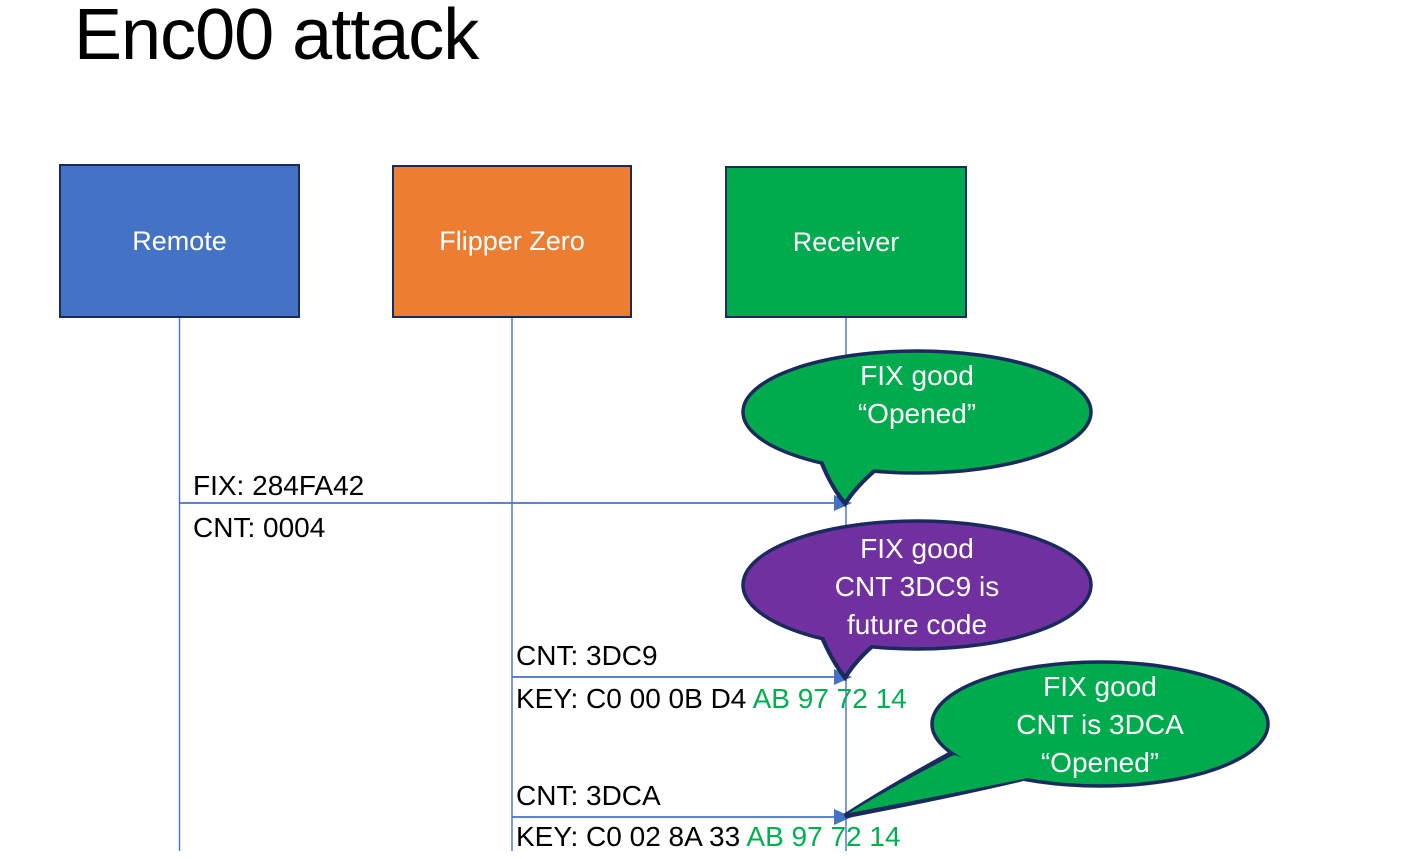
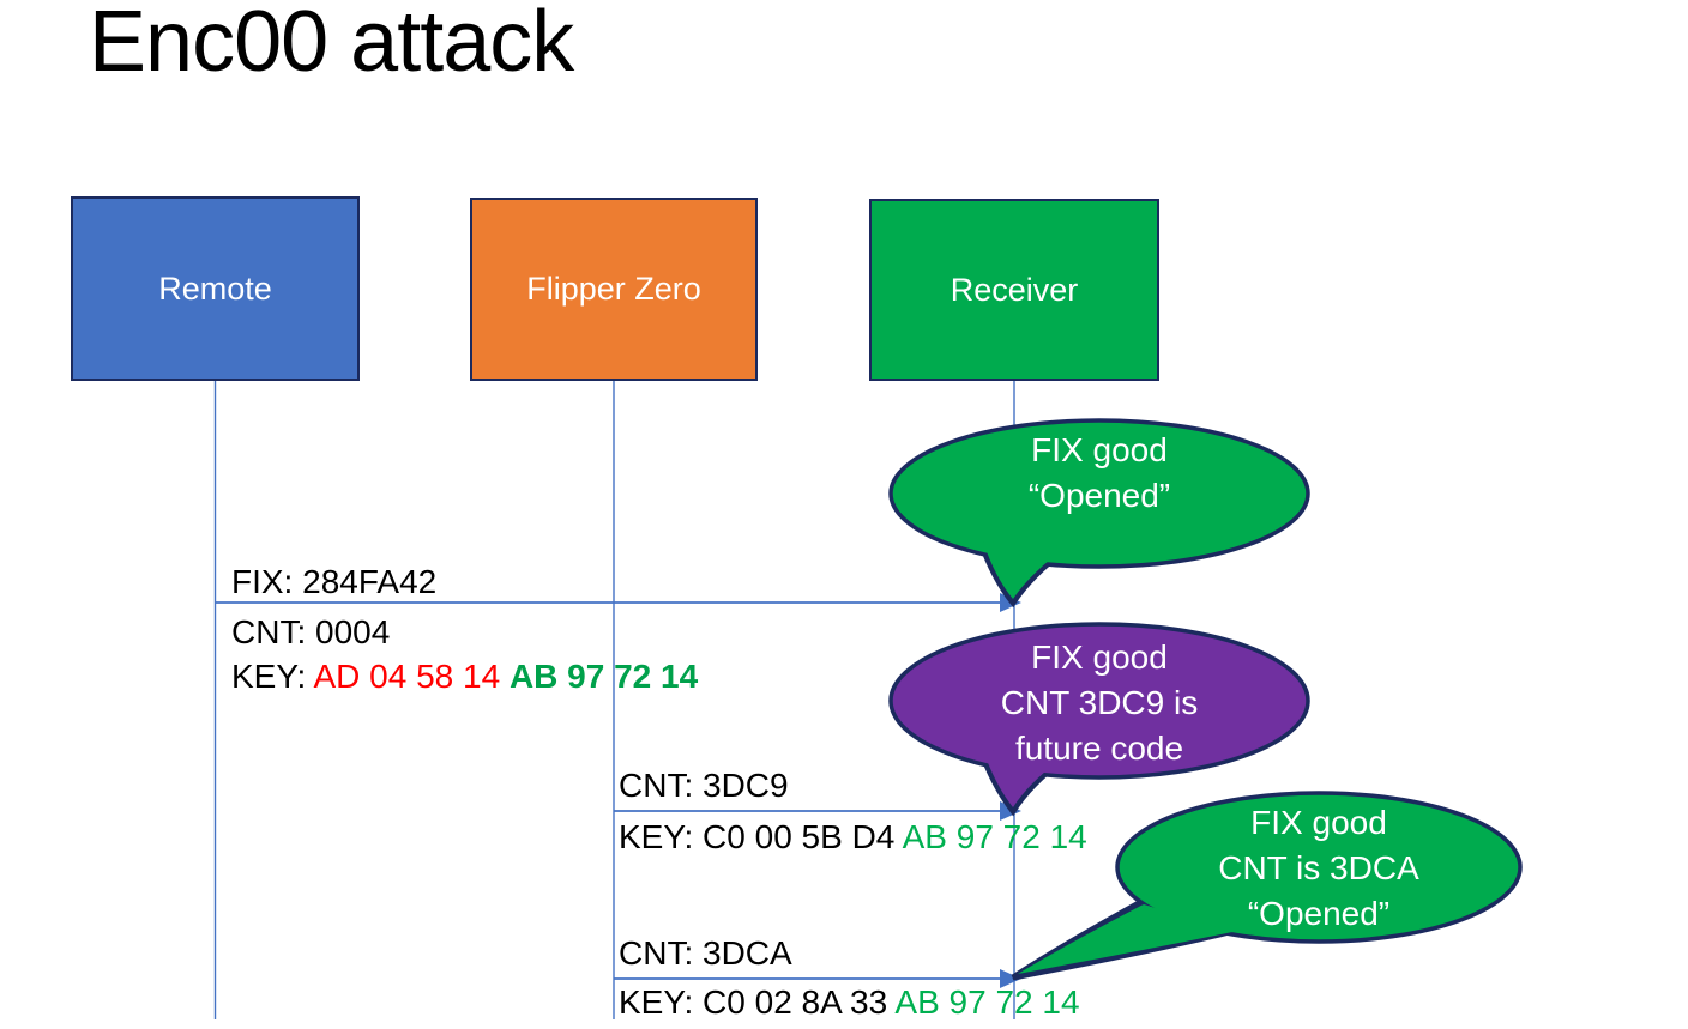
  Enc00 attack
  Remote
  Flipper Zero
  Receiver
  FIX: 284FA42
  CNT: 0004
+ KEY: AD 04 58 14 AB 97 72 14
  CNT: 3DC9
- KEY: C0 00 0B D4 AB 97 72 14
+ KEY: C0 00 5B D4 AB 97 72 14
  CNT: 3DCA
  KEY: C0 02 8A 33 AB 97 72 14
  FIX good
  “Opened”
  FIX good
  CNT 3DC9 is
  future code
  FIX good
  CNT is 3DCA
  “Opened”
